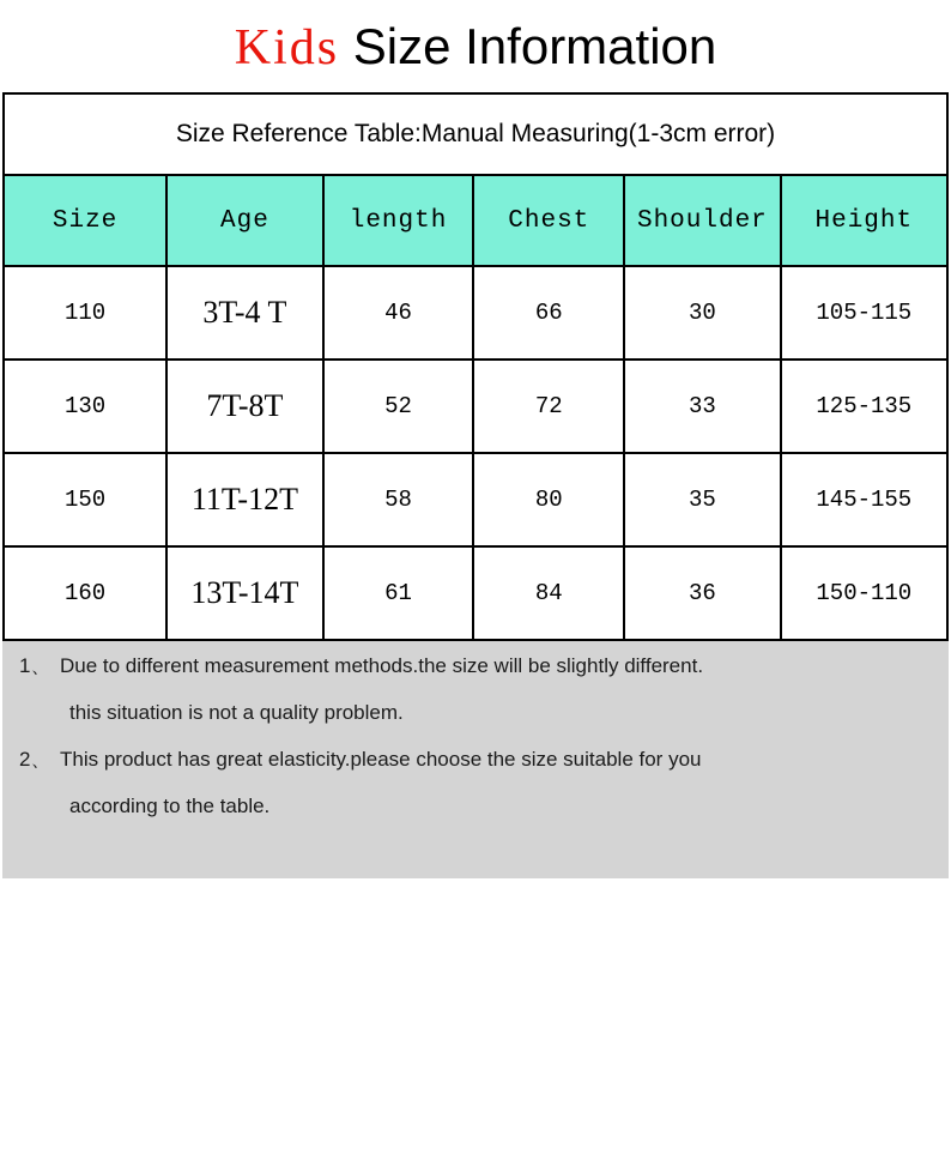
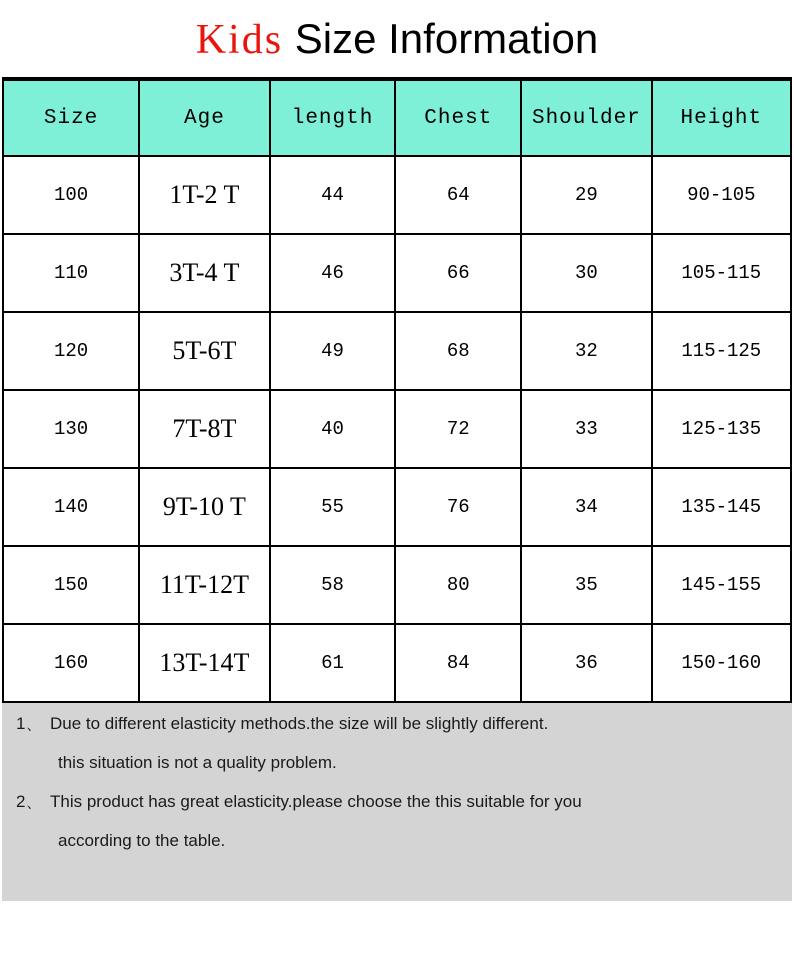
  Kids Size Information
- Size Reference Table:Manual Measuring(1-3cm error)
  Size	Age	length	Chest	Shoulder	Height
+ 100	1T-2 T	44	64	29	90-105
  110	3T-4 T	46	66	30	105-115
+ 120	5T-6T	49	68	32	115-125
- 130	7T-8T	52	72	33	125-135
+ 130	7T-8T	40	72	33	125-135
+ 140	9T-10 T	55	76	34	135-145
  150	11T-12T	58	80	35	145-155
- 160	13T-14T	61	84	36	150-110
+ 160	13T-14T	61	84	36	150-160
- 1、 Due to different measurement methods.the size will be slightly different.
+ 1、 Due to different elasticity methods.the size will be slightly different.
  this situation is not a quality problem.
- 2、 This product has great elasticity.please choose the size suitable for you
+ 2、 This product has great elasticity.please choose the this suitable for you
  according to the table.
